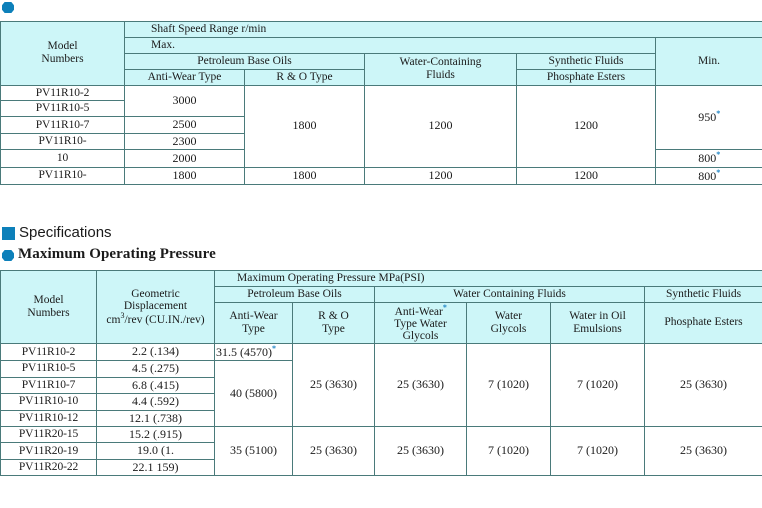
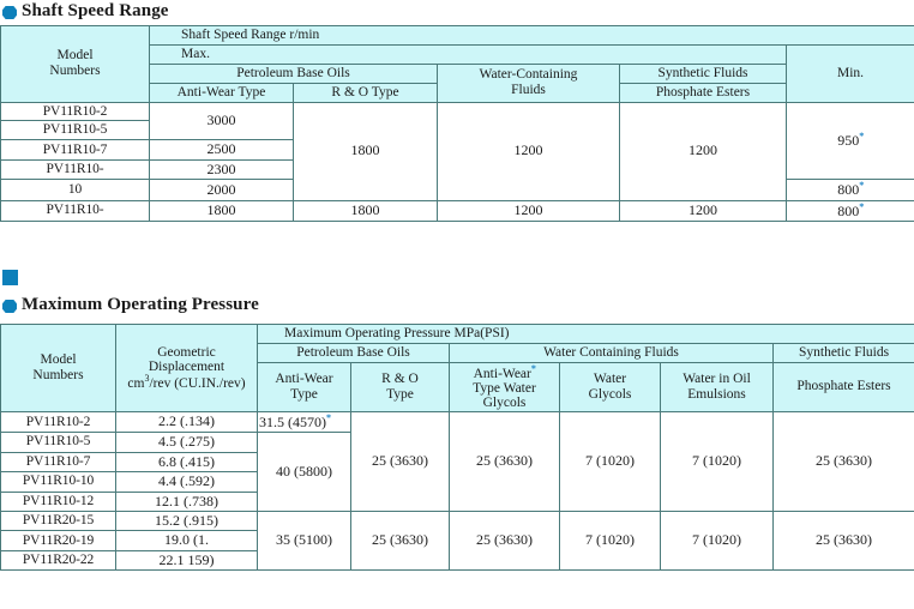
+ Shaft Speed Range
  Model Numbers	Shaft Speed Range r/min
  Max.	Min.
  Petroleum Base Oils	Water-Containing Fluids	Synthetic Fluids
  Anti-Wear Type	R & O Type	Phosphate Esters
  PV11R10-2	3000	1800	1200	1200	950*
  PV11R10-5
  PV11R10-7	2500
  PV11R10-	2300
  10	2000	800*
  PV11R10-	1800	1800	1200	1200	800*
- Specifications
  Maximum Operating Pressure
  Model Numbers	Geometric Displacement cm3/rev (CU.IN./rev)	Maximum Operating Pressure MPa(PSI)
  Petroleum Base Oils	Water Containing Fluids	Synthetic Fluids
  Anti-Wear Type	R & O Type	Anti-Wear* Type Water Glycols	Water Glycols	Water in Oil Emulsions
  Phosphate Esters
  PV11R10-2	2.2 (.134)	31.5 (4570)*	25 (3630)	25 (3630)	7 (1020)	7 (1020)	25 (3630)
  PV11R10-5	4.5 (.275)	40 (5800)
  PV11R10-7	6.8 (.415)
  PV11R10-10	4.4 (.592)
  PV11R10-12	12.1 (.738)
  PV11R20-15	15.2 (.915)	35 (5100)	25 (3630)	25 (3630)	7 (1020)	7 (1020)	25 (3630)
  PV11R20-19	19.0 (1.
  PV11R20-22	22.1 159)
